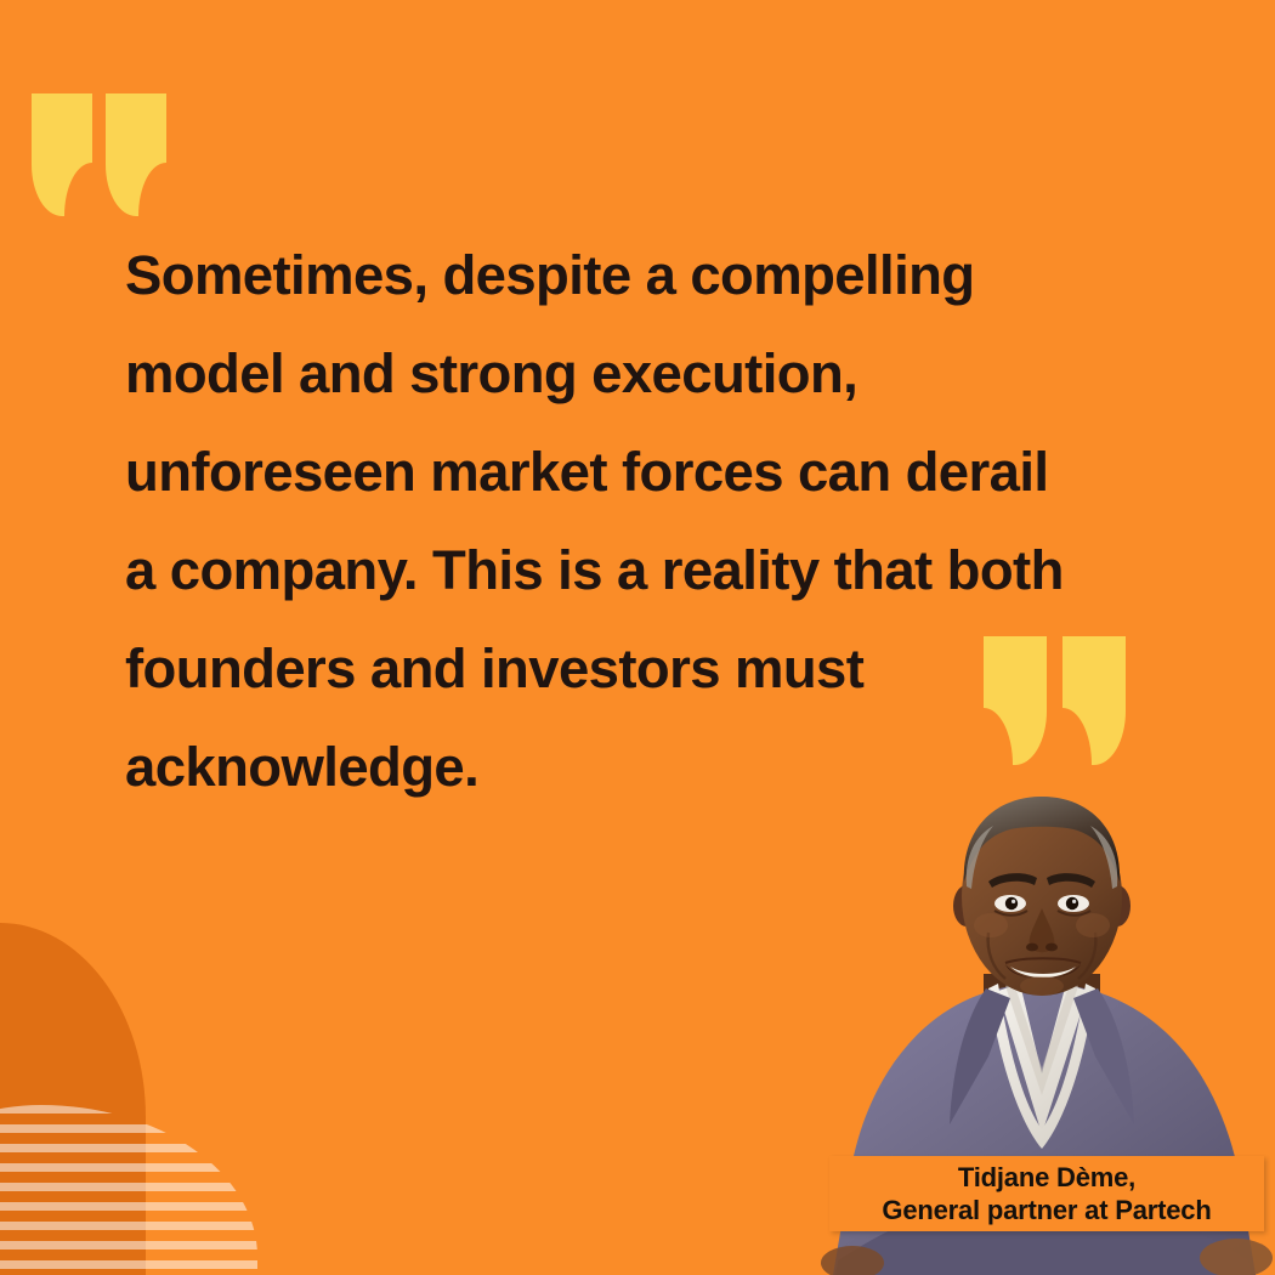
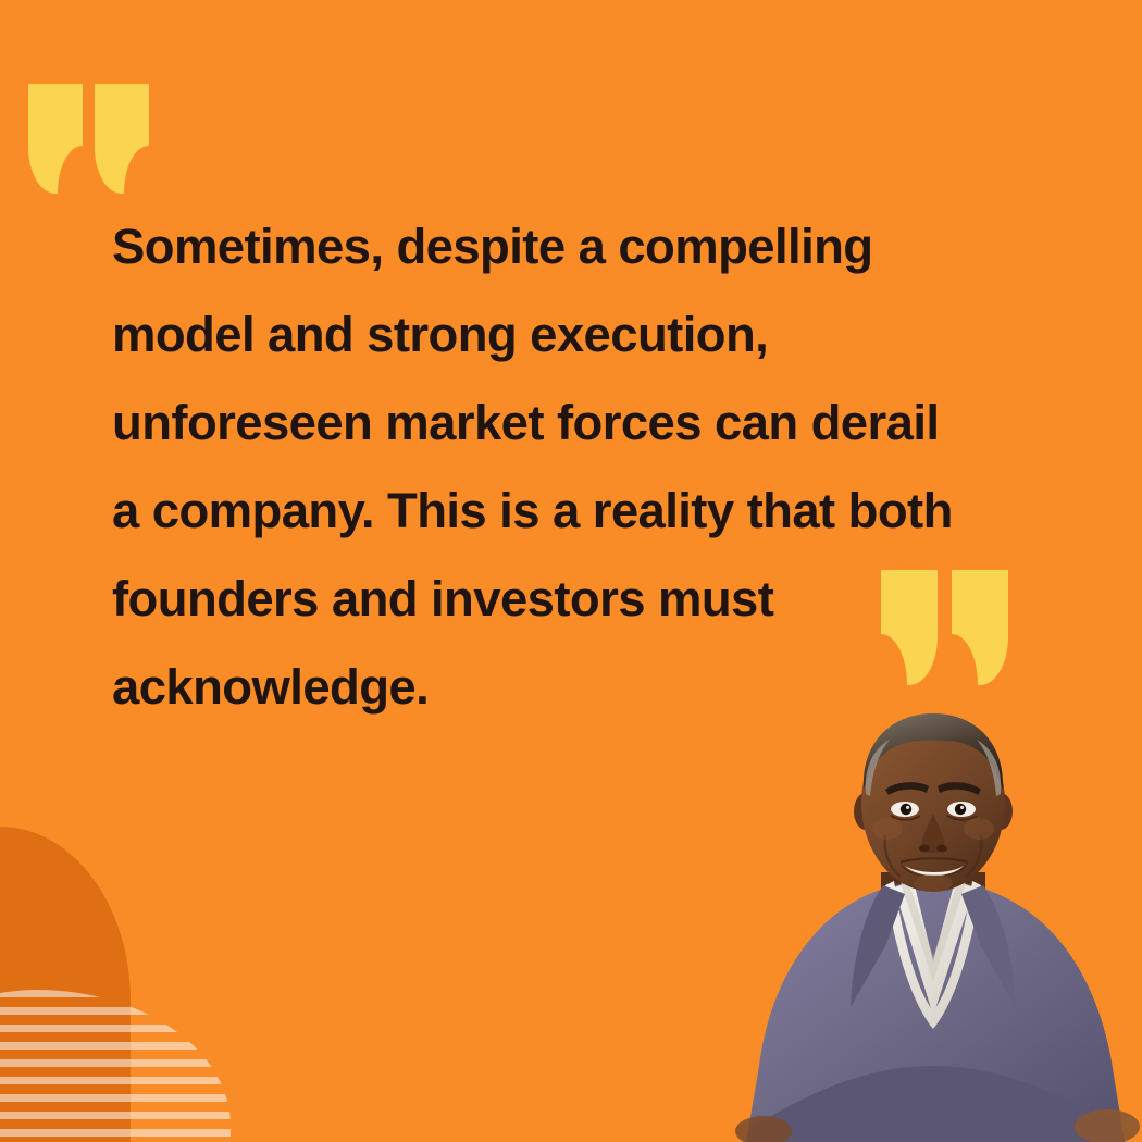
  Sometimes, despite a compelling
  model and strong execution,
  unforeseen market forces can derail
  a company. This is a reality that both
  founders and investors must
  acknowledge.
- Tidjane Dème,
- General partner at Partech
